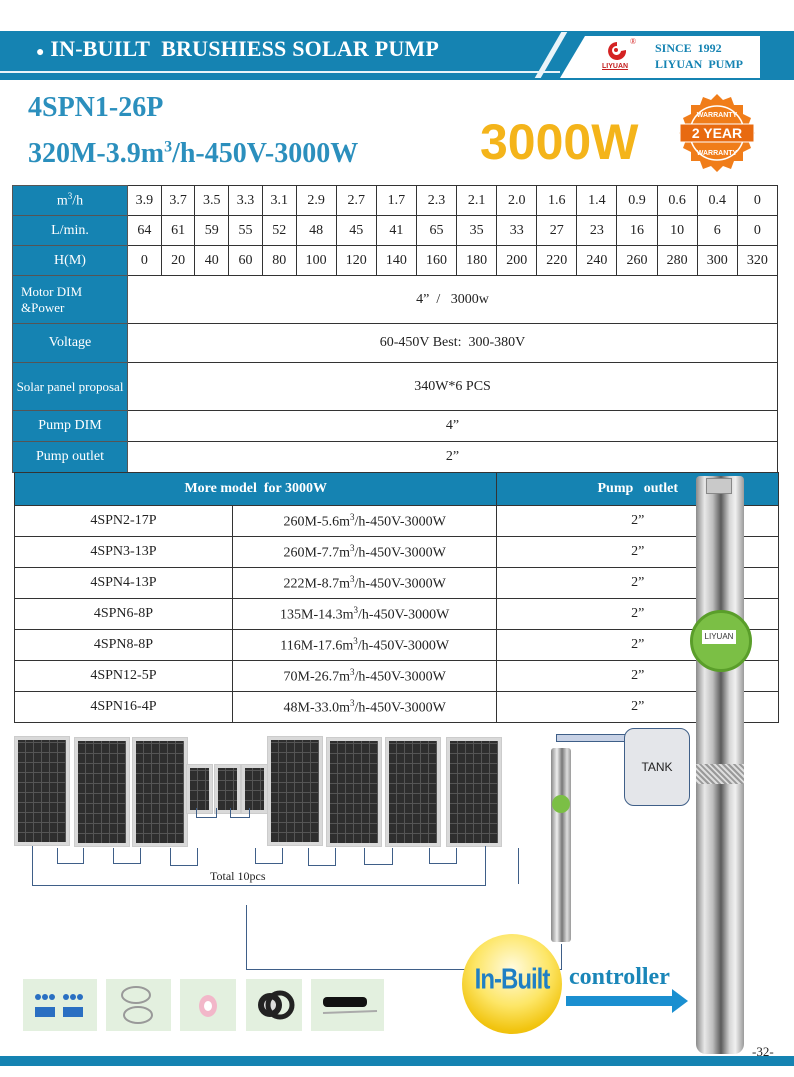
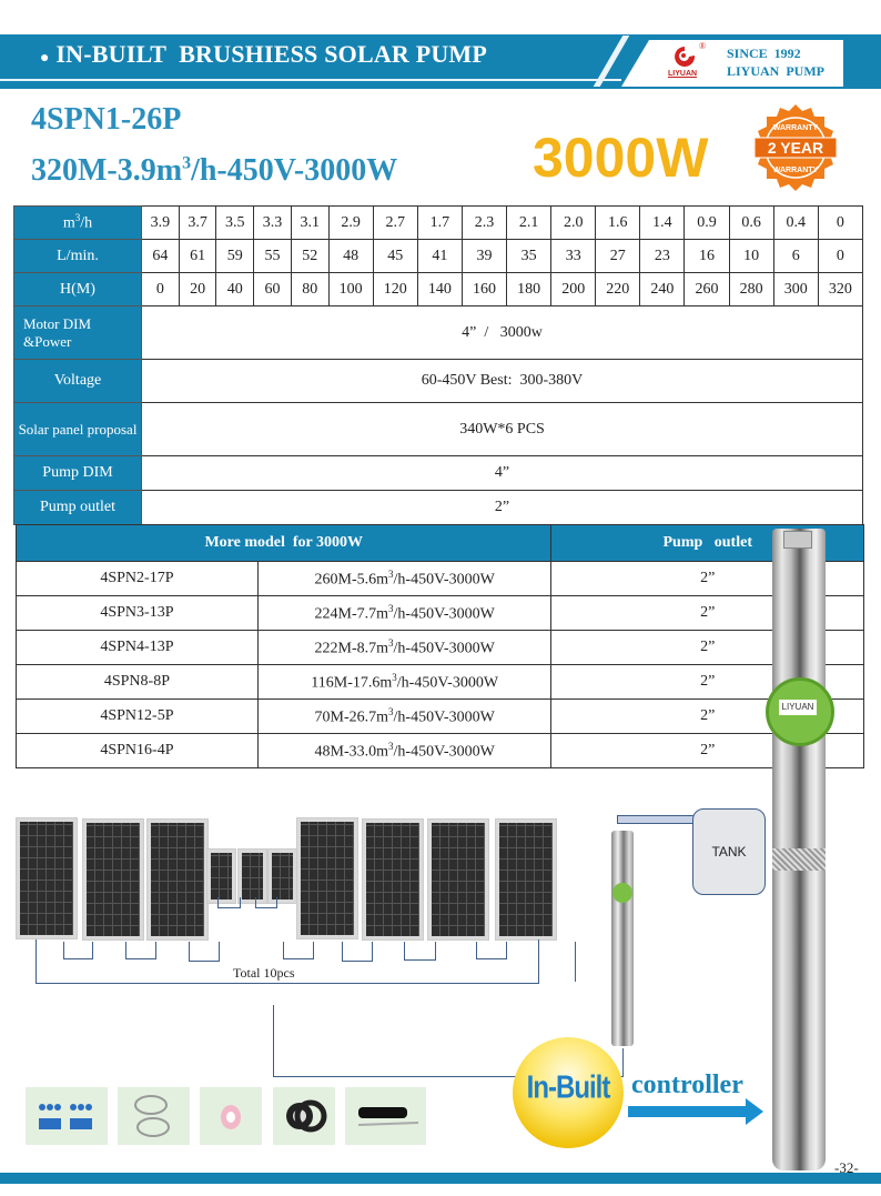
  ● IN-BUILT BRUSHIESS SOLAR PUMP
  ®
  SINCE 1992
  LIYUAN PUMP
  4SPN1-26P
  320M-3.9m3/h-450V-3000W
  3000W
  2 YEAR
  m3/h	3.9	3.7	3.5	3.3	3.1	2.9	2.7	1.7	2.3	2.1	2.0	1.6	1.4	0.9	0.6	0.4	0
- L/min.	64	61	59	55	52	48	45	41	65	35	33	27	23	16	10	6	0
+ L/min.	64	61	59	55	52	48	45	41	39	35	33	27	23	16	10	6	0
  H(M)	0	20	40	60	80	100	120	140	160	180	200	220	240	260	280	300	320
  Motor DIM &Power	4” / 3000w
  Voltage	60-450V Best: 300-380V
  Solar panel proposal	340W*6 PCS
  Pump DIM	4”
  Pump outlet	2”
  More model for 3000W	Pump outlet
  4SPN2-17P	260M-5.6m3/h-450V-3000W	2”
- 4SPN3-13P	260M-7.7m3/h-450V-3000W	2”
+ 4SPN3-13P	224M-7.7m3/h-450V-3000W	2”
  4SPN4-13P	222M-8.7m3/h-450V-3000W	2”
- 4SPN6-8P	135M-14.3m3/h-450V-3000W	2”
  4SPN8-8P	116M-17.6m3/h-450V-3000W	2”
  4SPN12-5P	70M-26.7m3/h-450V-3000W	2”
  4SPN16-4P	48M-33.0m3/h-450V-3000W	2”
  LIYUAN
  Total 10pcs
  TANK
  In-Built
  controller
  -32-
